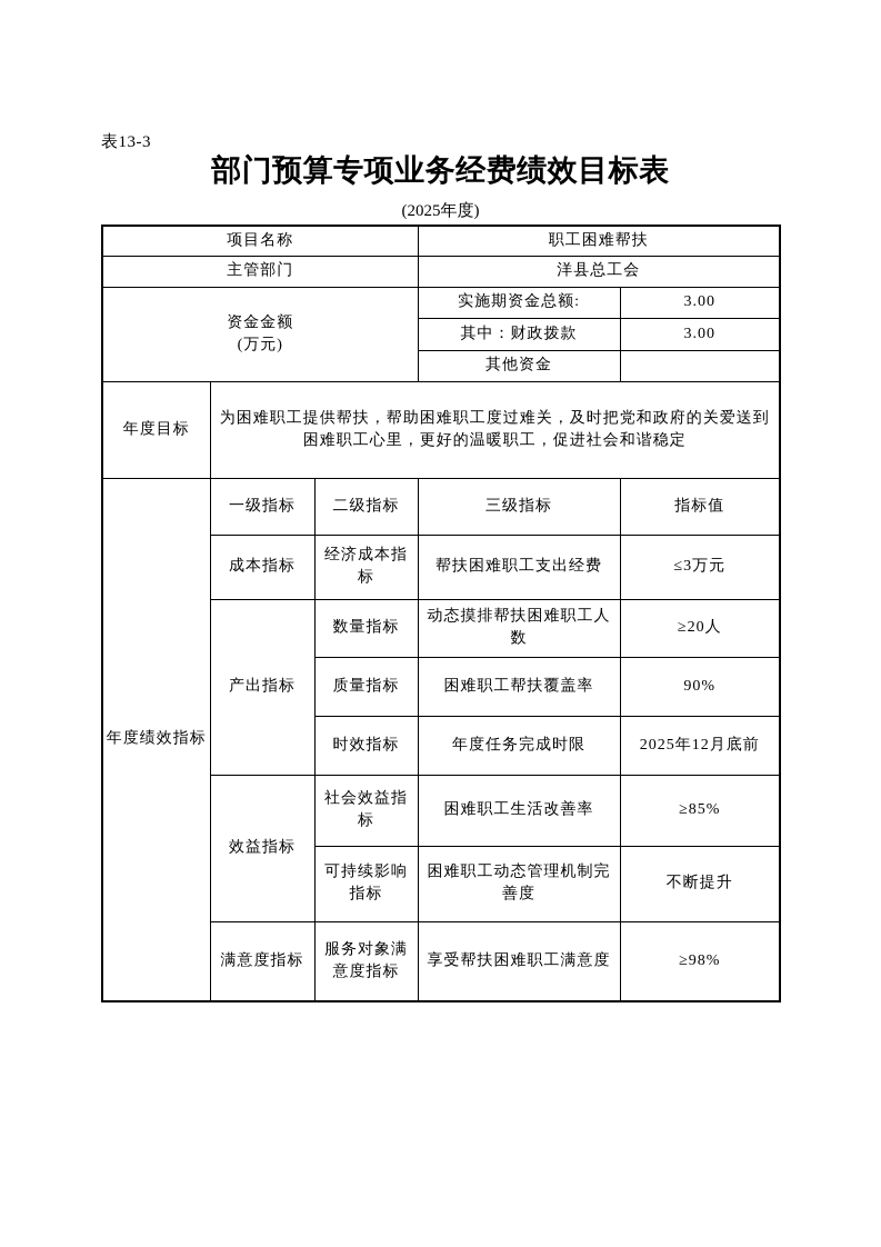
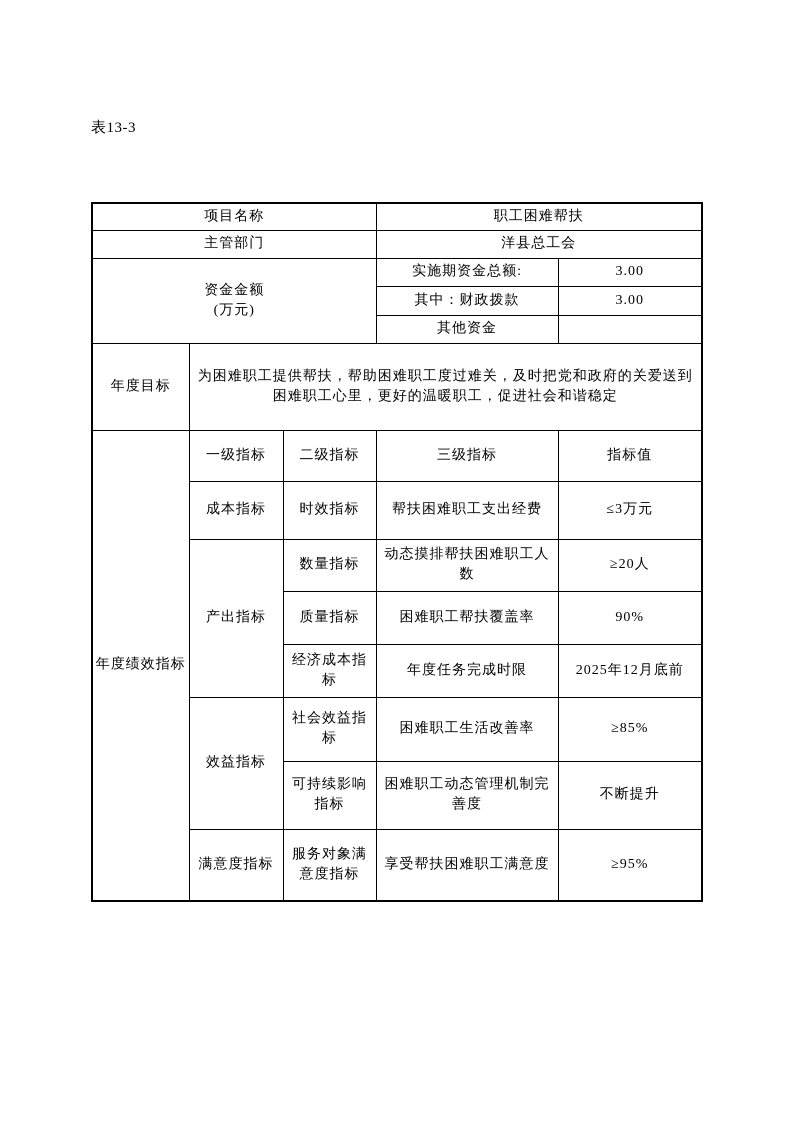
  表13-3
- 部门预算专项业务经费绩效目标表
- (2025年度)
  项目名称	职工困难帮扶
  主管部门	洋县总工会
  资金金额 (万元)	实施期资金总额:	3.00
  其中：财政拨款	3.00
  其他资金
  年度目标	为困难职工提供帮扶，帮助困难职工度过难关，及时把党和政府的关爱送到困难职工心里，更好的温暖职工，促进社会和谐稳定
  年度绩效指标	一级指标	二级指标	三级指标	指标值
- 成本指标	经济成本指标	帮扶困难职工支出经费	≤3万元
+ 成本指标	时效指标	帮扶困难职工支出经费	≤3万元
  产出指标	数量指标	动态摸排帮扶困难职工人数	≥20人
  质量指标	困难职工帮扶覆盖率	90%
- 时效指标	年度任务完成时限	2025年12月底前
+ 经济成本指标	年度任务完成时限	2025年12月底前
  效益指标	社会效益指标	困难职工生活改善率	≥85%
  可持续影响指标	困难职工动态管理机制完善度	不断提升
- 满意度指标	服务对象满意度指标	享受帮扶困难职工满意度	≥98%
+ 满意度指标	服务对象满意度指标	享受帮扶困难职工满意度	≥95%
